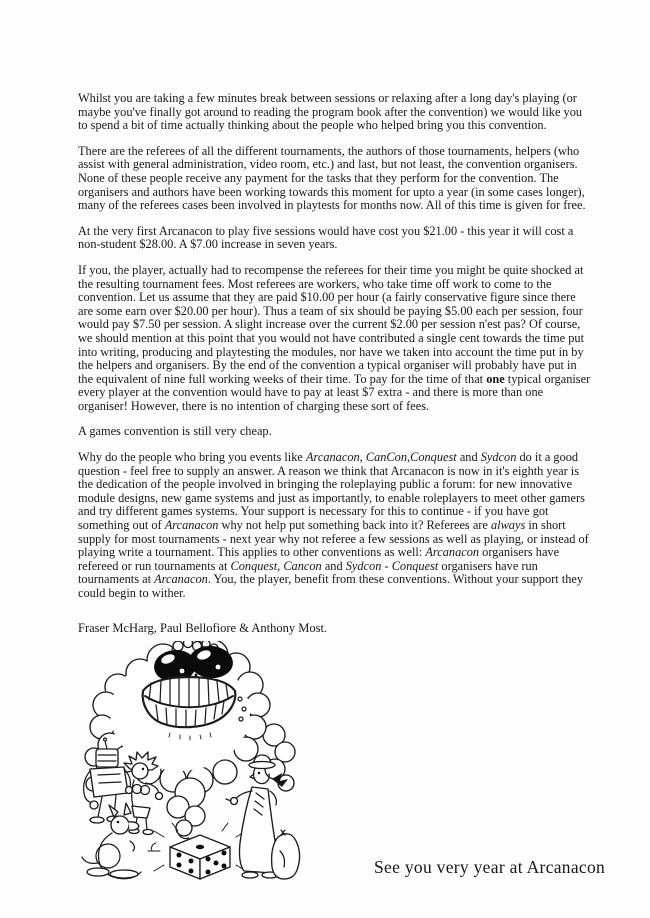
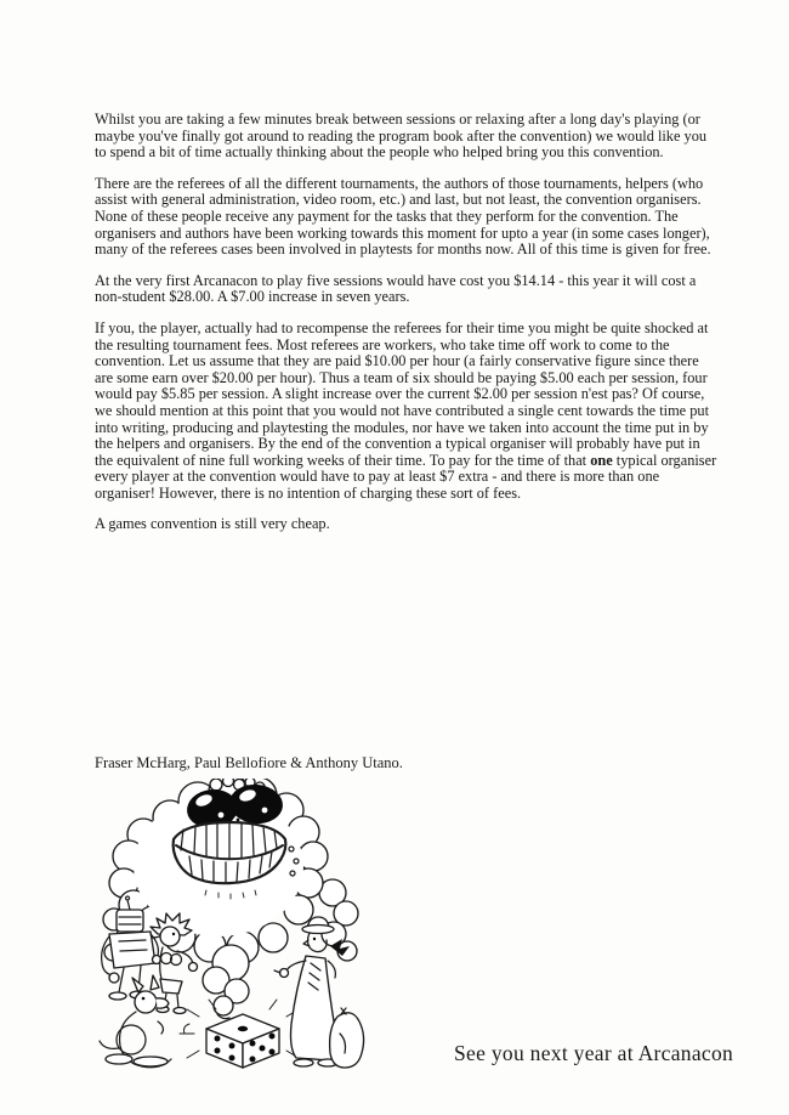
  Whilst you are taking a few minutes break between sessions or relaxing after a long day's playing (or maybe you've finally got around to reading the program book after the convention) we would like you to spend a bit of time actually thinking about the people who helped bring you this convention.
  There are the referees of all the different tournaments, the authors of those tournaments, helpers (who assist with general administration, video room, etc.) and last, but not least, the convention organisers. None of these people receive any payment for the tasks that they perform for the convention. The organisers and authors have been working towards this moment for upto a year (in some cases longer), many of the referees cases been involved in playtests for months now. All of this time is given for free.
- At the very first Arcanacon to play five sessions would have cost you $21.00 - this year it will cost a non-student $28.00. A $7.00 increase in seven years.
+ At the very first Arcanacon to play five sessions would have cost you $14.14 - this year it will cost a non-student $28.00. A $7.00 increase in seven years.
- If you, the player, actually had to recompense the referees for their time you might be quite shocked at the resulting tournament fees. Most referees are workers, who take time off work to come to the convention. Let us assume that they are paid $10.00 per hour (a fairly conservative figure since there are some earn over $20.00 per hour). Thus a team of six should be paying $5.00 each per session, four would pay $7.50 per session. A slight increase over the current $2.00 per session n'est pas? Of course, we should mention at this point that you would not have contributed a single cent towards the time put into writing, producing and playtesting the modules, nor have we taken into account the time put in by the helpers and organisers. By the end of the convention a typical organiser will probably have put in the equivalent of nine full working weeks of their time. To pay for the time of that one typical organiser every player at the convention would have to pay at least $7 extra - and there is more than one organiser! However, there is no intention of charging these sort of fees.
+ If you, the player, actually had to recompense the referees for their time you might be quite shocked at the resulting tournament fees. Most referees are workers, who take time off work to come to the convention. Let us assume that they are paid $10.00 per hour (a fairly conservative figure since there are some earn over $20.00 per hour). Thus a team of six should be paying $5.00 each per session, four would pay $5.85 per session. A slight increase over the current $2.00 per session n'est pas? Of course, we should mention at this point that you would not have contributed a single cent towards the time put into writing, producing and playtesting the modules, nor have we taken into account the time put in by the helpers and organisers. By the end of the convention a typical organiser will probably have put in the equivalent of nine full working weeks of their time. To pay for the time of that one typical organiser every player at the convention would have to pay at least $7 extra - and there is more than one organiser! However, there is no intention of charging these sort of fees.
  A games convention is still very cheap.
- Why do the people who bring you events like Arcanacon, CanCon,Conquest and Sydcon do it a good question - feel free to supply an answer. A reason we think that Arcanacon is now in it's eighth year is the dedication of the people involved in bringing the roleplaying public a forum: for new innovative module designs, new game systems and just as importantly, to enable roleplayers to meet other gamers and try different games systems. Your support is necessary for this to continue - if you have got something out of Arcanacon why not help put something back into it? Referees are always in short supply for most tournaments - next year why not referee a few sessions as well as playing, or instead of playing write a tournament. This applies to other conventions as well: Arcanacon organisers have refereed or run tournaments at Conquest, Cancon and Sydcon - Conquest organisers have run tournaments at Arcanacon. You, the player, benefit from these conventions. Without your support they could begin to wither.
- Fraser McHarg, Paul Bellofiore & Anthony Most.
+ Fraser McHarg, Paul Bellofiore & Anthony Utano.
- See you very year at Arcanacon
+ See you next year at Arcanacon
